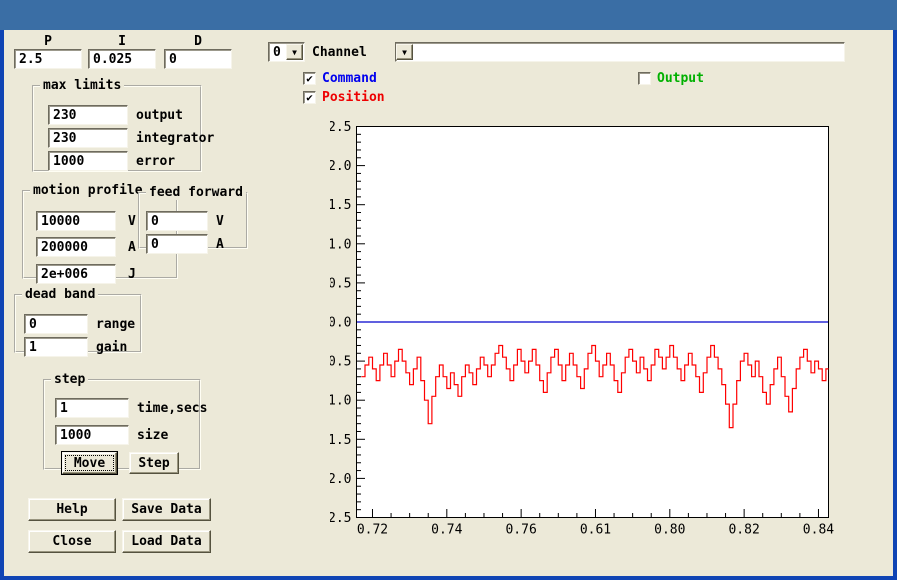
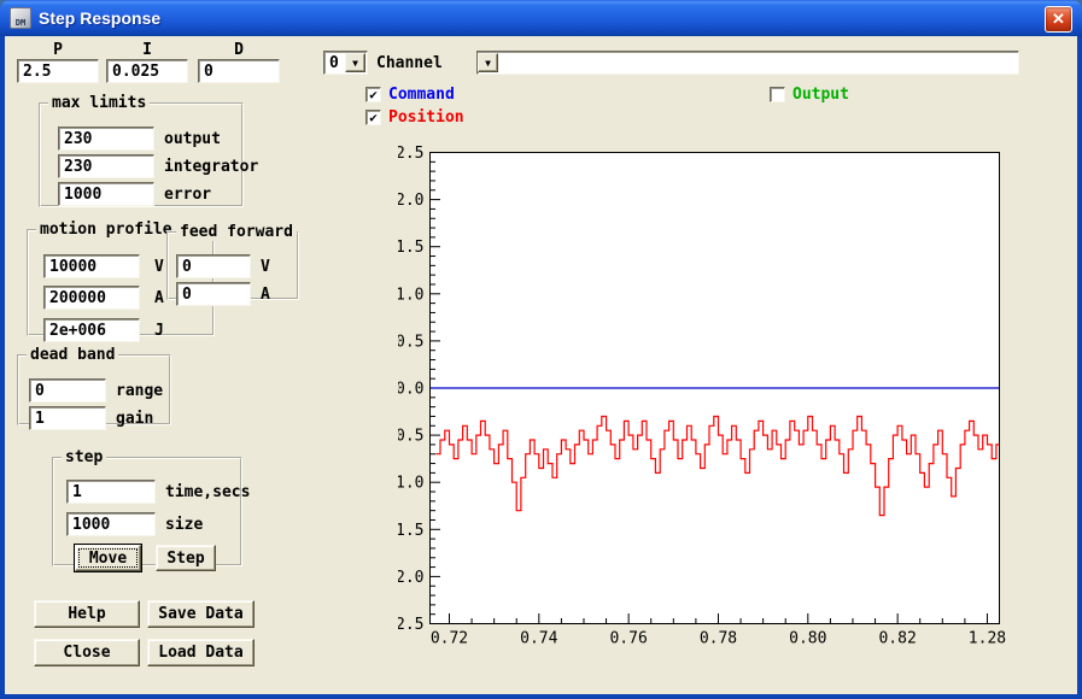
+ DM
+ Step Response
+ ✕
  P
  I
  D
  2.5
  0.025
  0
  max limits
  230
  output
  230
  integrator
  1000
  error
  motion profile
  10000
  V
  200000
  A
  2e+006
  J
  feed forward
  0
  V
  0
  A
  dead band
  0
  range
  1
  gain
  step
  1
  time,secs
  1000
  size
  Move
  Step
  Help
  Save Data
  Close
  Load Data
  0
  ▼
  Channel
  ▼
  ✔
  Command
  ✔
  Position
  Output
  2.5
  2.0
  1.5
  1.0
  0.5
  0.0
  0.5
  1.0
  1.5
  2.0
  2.5
  0.72
  0.74
  0.76
- 0.61
+ 0.78
  0.80
  0.82
- 0.84
+ 1.28
